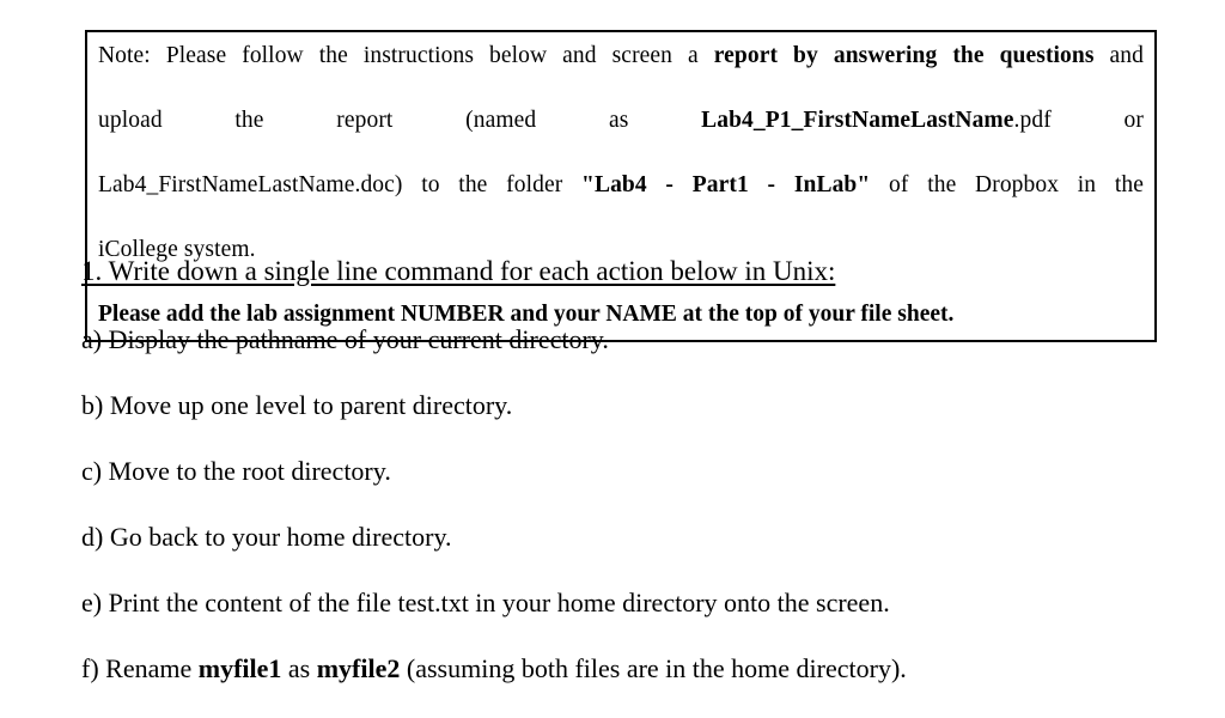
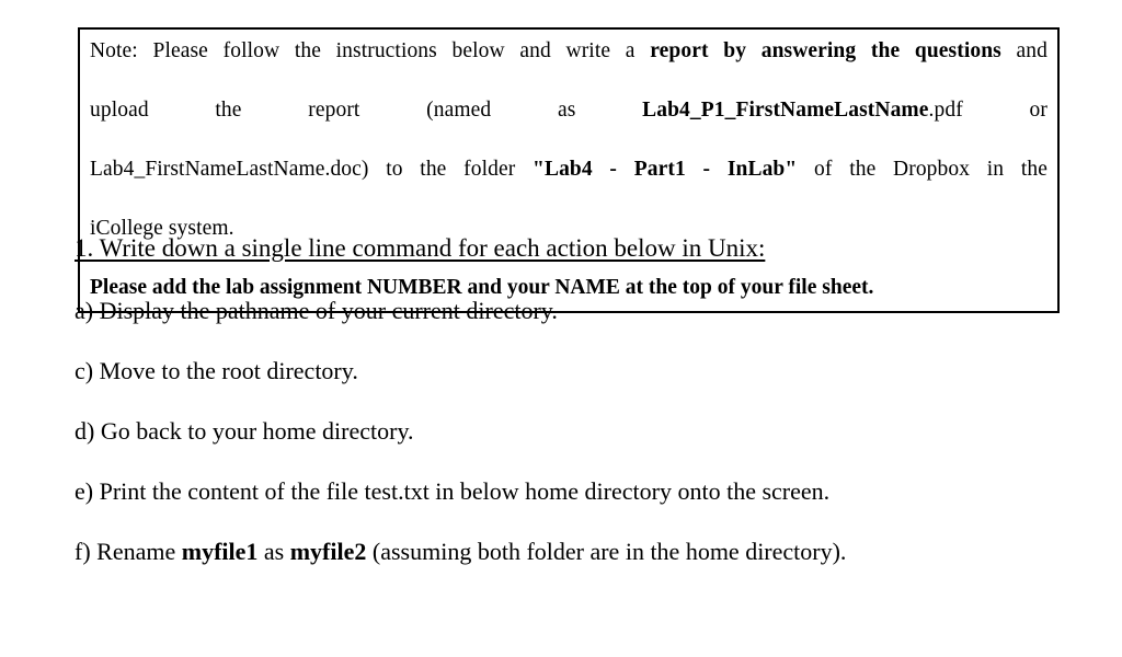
- Note: Please follow the instructions below and screen a report by answering the questions andupload the report (named as Lab4_P1_FirstNameLastName.pdf orLab4_FirstNameLastName.doc) to the folder "Lab4 - Part1 - InLab" of the Dropbox in theiCollege system.
+ Note: Please follow the instructions below and write a report by answering the questions andupload the report (named as Lab4_P1_FirstNameLastName.pdf orLab4_FirstNameLastName.doc) to the folder "Lab4 - Part1 - InLab" of the Dropbox in theiCollege system.
  Please add the lab assignment NUMBER and your NAME at the top of your file sheet.
  1. Write down a single line command for each action below in Unix:
  a) Display the pathname of your current directory.
- b) Move up one level to parent directory.
  c) Move to the root directory.
  d) Go back to your home directory.
- e) Print the content of the file test.txt in your home directory onto the screen.
+ e) Print the content of the file test.txt in below home directory onto the screen.
- f) Rename myfile1 as myfile2 (assuming both files are in the home directory).
+ f) Rename myfile1 as myfile2 (assuming both folder are in the home directory).
